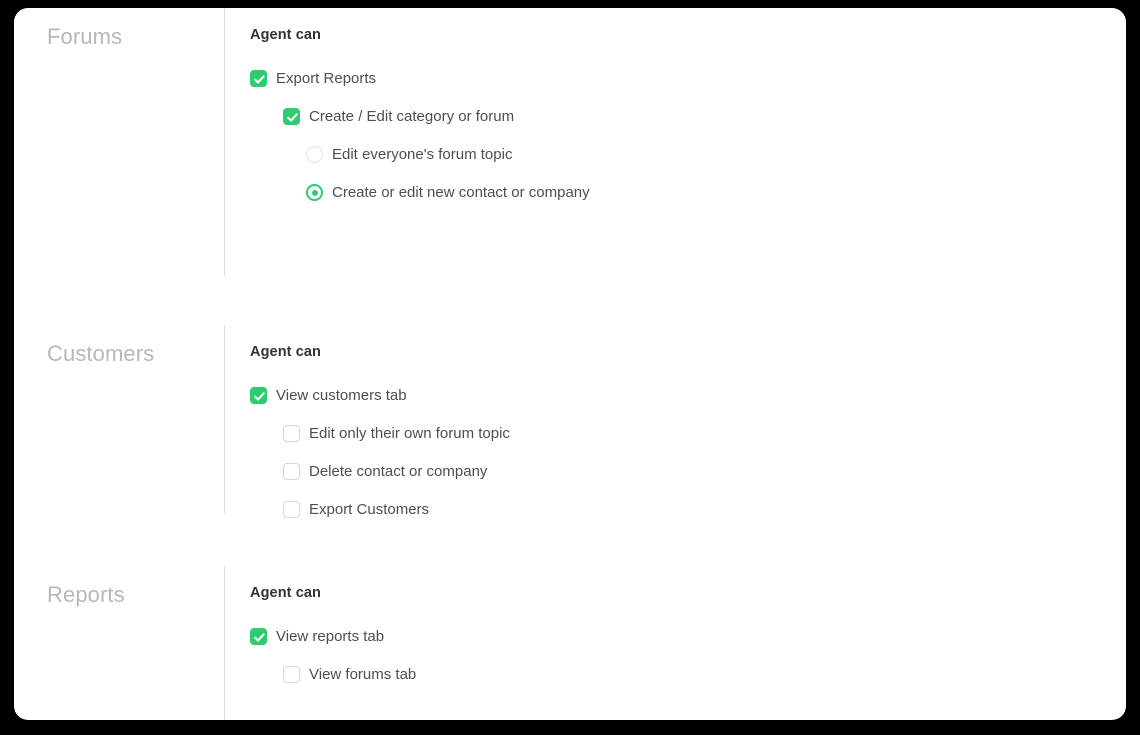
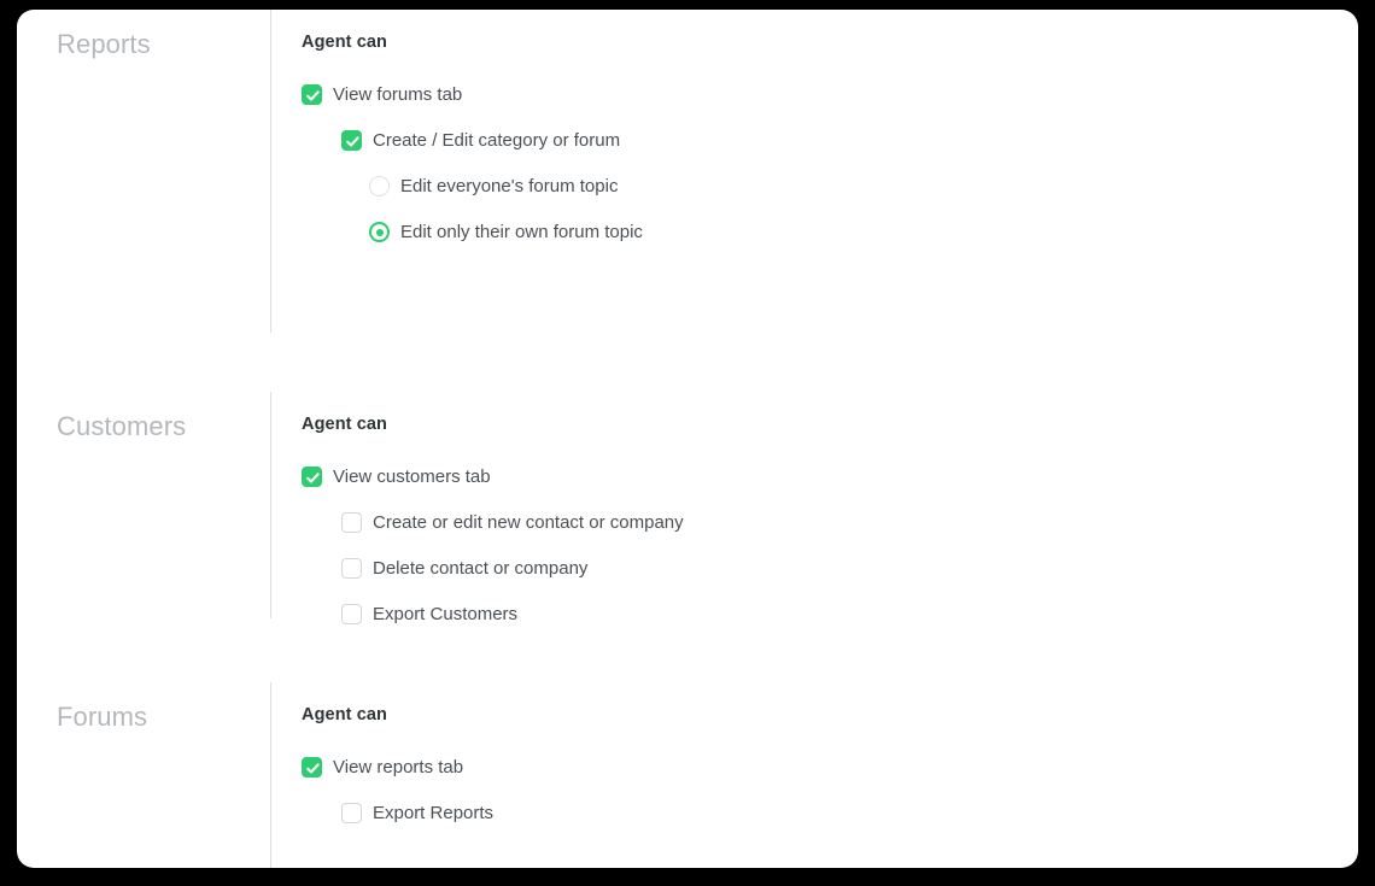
- Forums
+ Reports
  Agent can
- Export Reports
+ View forums tab
  Create / Edit category or forum
  Edit everyone's forum topic
- Create or edit new contact or company
+ Edit only their own forum topic
  Customers
  Agent can
  View customers tab
- Edit only their own forum topic
+ Create or edit new contact or company
  Delete contact or company
  Export Customers
- Reports
+ Forums
  Agent can
  View reports tab
- View forums tab
+ Export Reports
